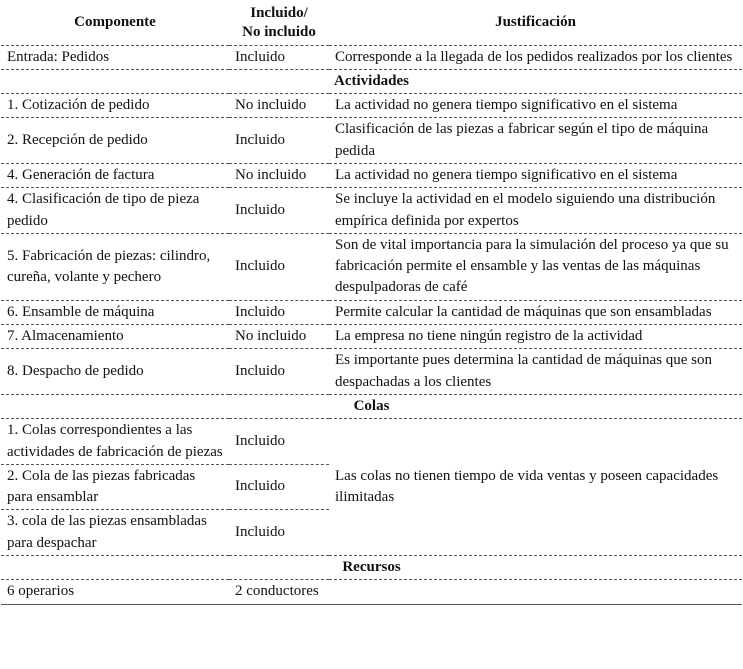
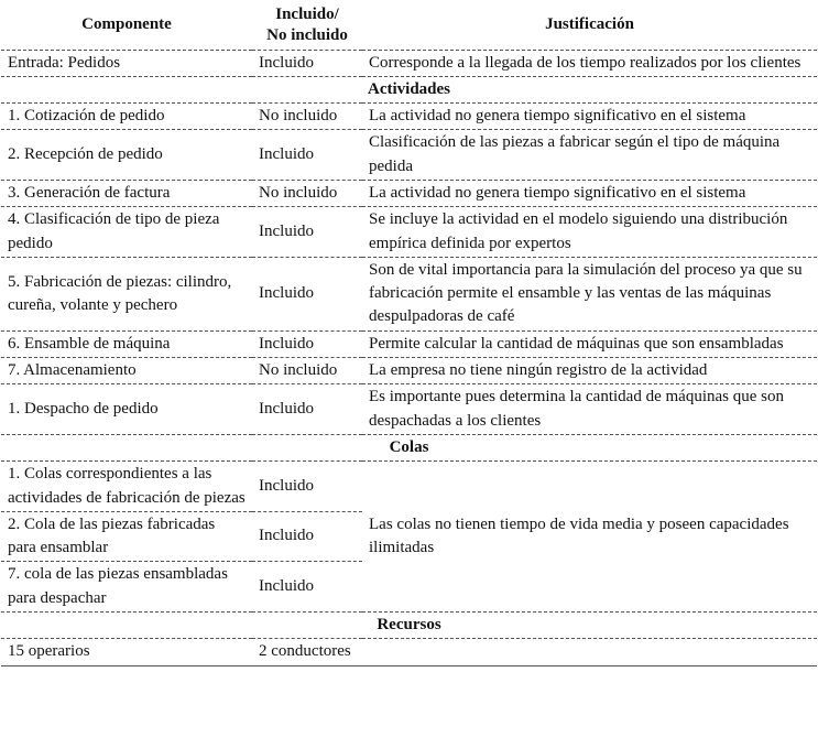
  Componente	Incluido/ No incluido	Justificación
- Entrada: Pedidos	Incluido	Corresponde a la llegada de los pedidos realizados por los clientes
+ Entrada: Pedidos	Incluido	Corresponde a la llegada de los tiempo realizados por los clientes
  Actividades
  1. Cotización de pedido	No incluido	La actividad no genera tiempo significativo en el sistema
  2. Recepción de pedido	Incluido	Clasificación de las piezas a fabricar según el tipo de máquina pedida
- 4. Generación de factura	No incluido	La actividad no genera tiempo significativo en el sistema
+ 3. Generación de factura	No incluido	La actividad no genera tiempo significativo en el sistema
  4. Clasificación de tipo de pieza pedido	Incluido	Se incluye la actividad en el modelo siguiendo una distribución empírica definida por expertos
  5. Fabricación de piezas: cilindro, cureña, volante y pechero	Incluido	Son de vital importancia para la simulación del proceso ya que su fabricación permite el ensamble y las ventas de las máquinas despulpadoras de café
  6. Ensamble de máquina	Incluido	Permite calcular la cantidad de máquinas que son ensambladas
  7. Almacenamiento	No incluido	La empresa no tiene ningún registro de la actividad
- 8. Despacho de pedido	Incluido	Es importante pues determina la cantidad de máquinas que son despachadas a los clientes
+ 1. Despacho de pedido	Incluido	Es importante pues determina la cantidad de máquinas que son despachadas a los clientes
  Colas
- 1. Colas correspondientes a las actividades de fabricación de piezas	Incluido	Las colas no tienen tiempo de vida ventas y poseen capacidades ilimitadas
+ 1. Colas correspondientes a las actividades de fabricación de piezas	Incluido	Las colas no tienen tiempo de vida media y poseen capacidades ilimitadas
  2. Cola de las piezas fabricadas para ensamblar	Incluido
- 3. cola de las piezas ensambladas para despachar	Incluido
+ 7. cola de las piezas ensambladas para despachar	Incluido
  Recursos
- 6 operarios	2 conductores
+ 15 operarios	2 conductores
